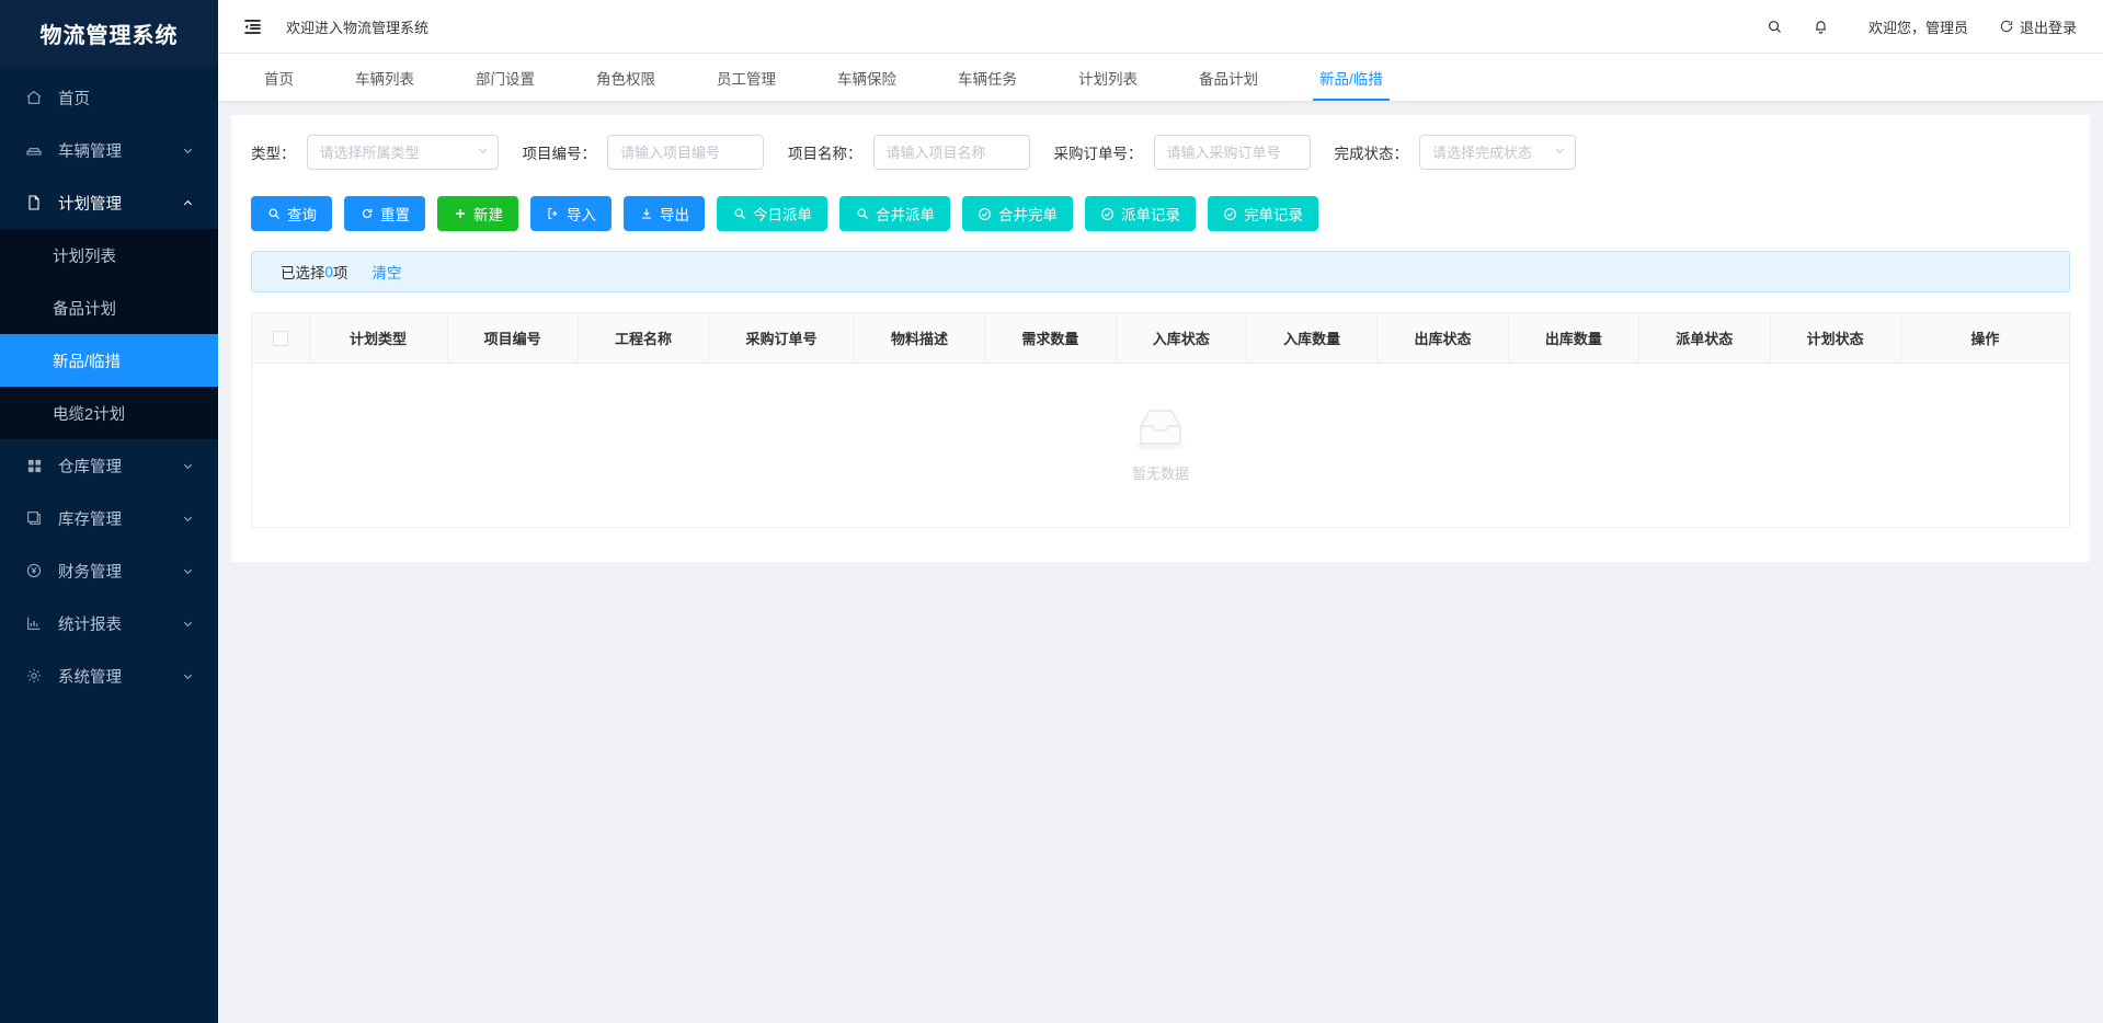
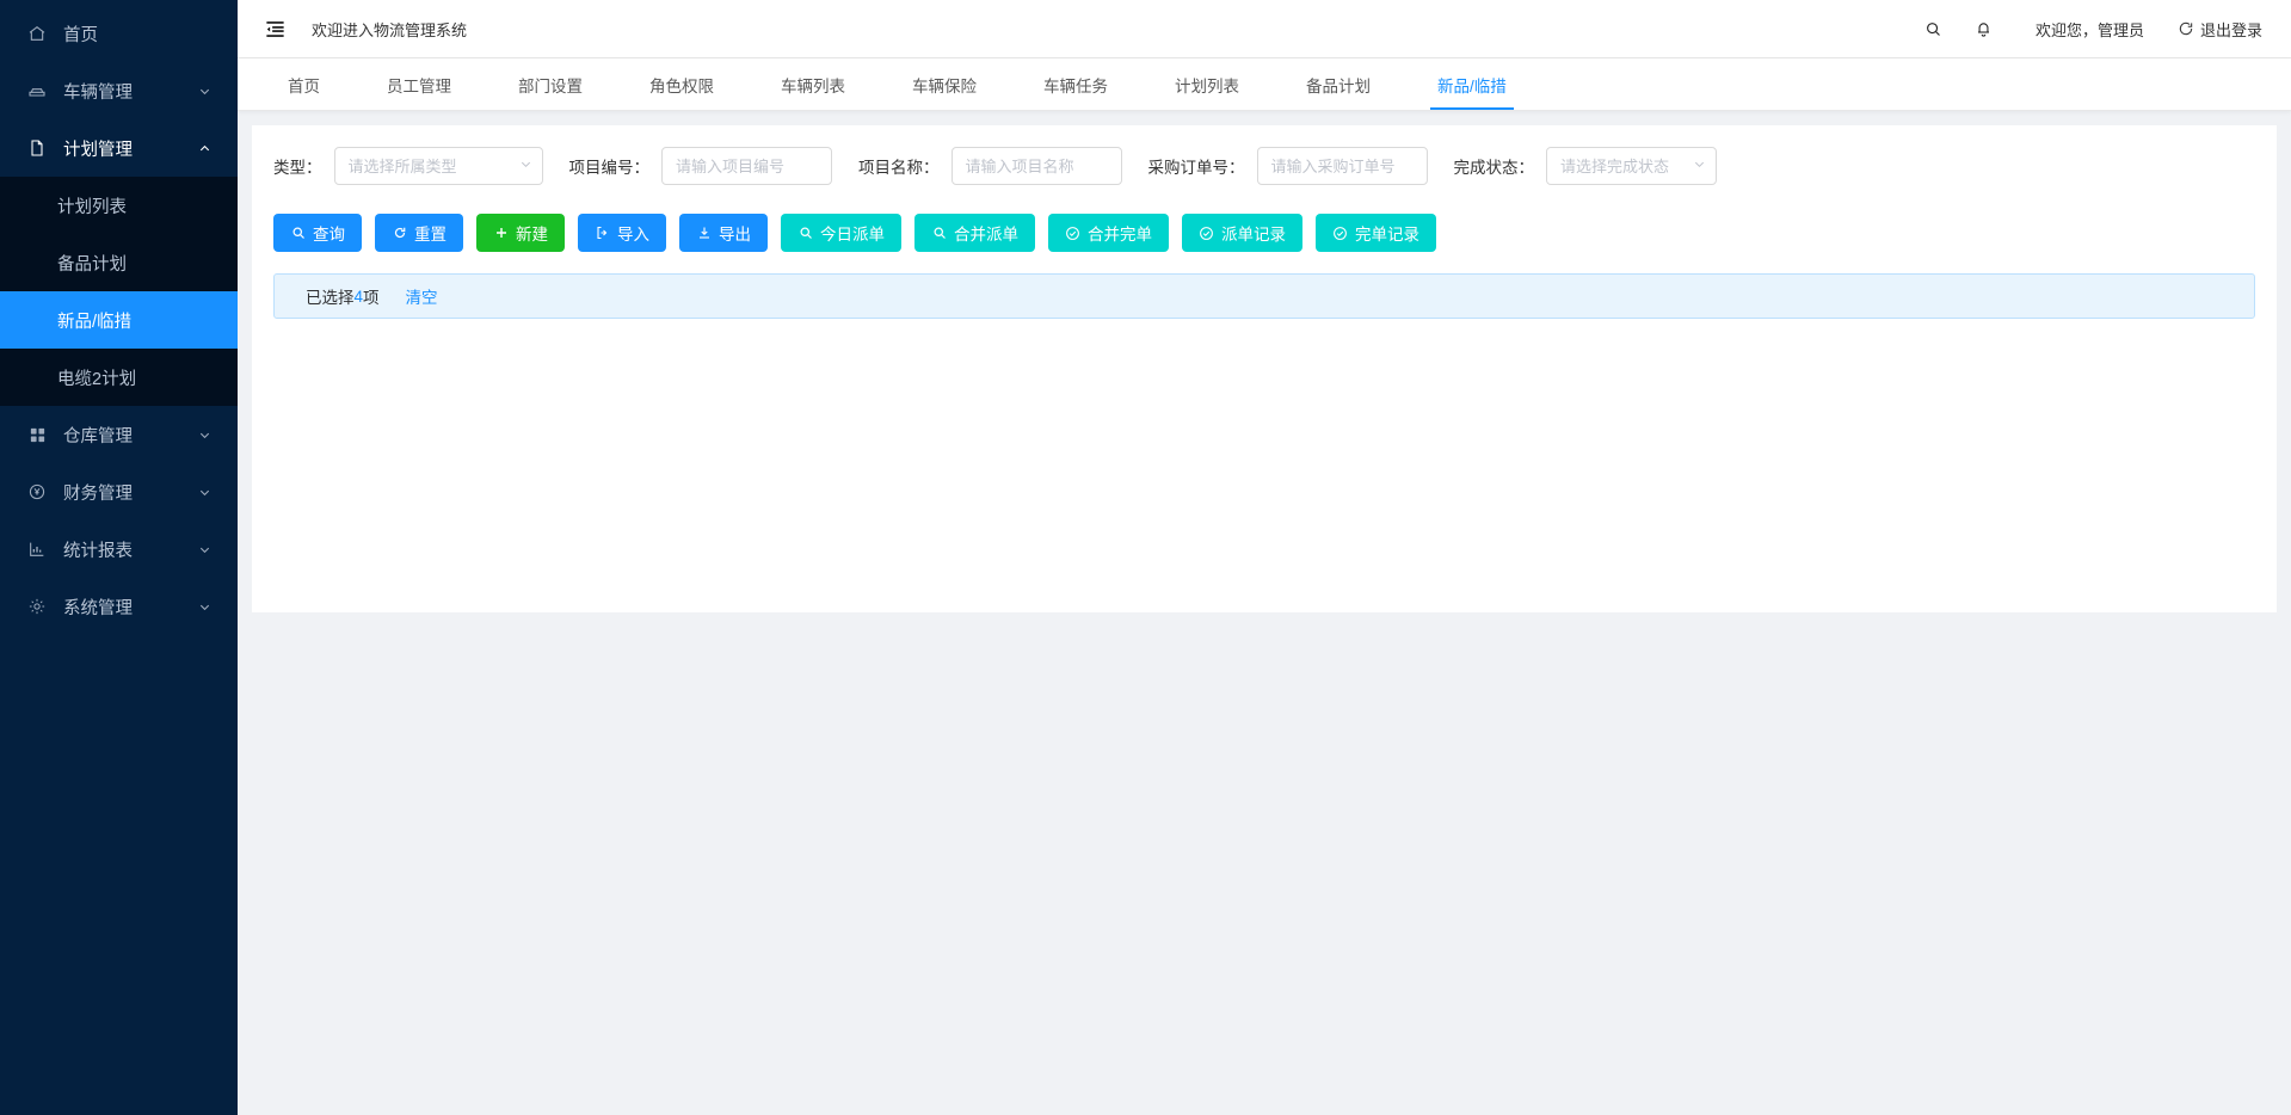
- 物流管理系统
  首页
  车辆管理
  计划管理
  计划列表
  备品计划
  新品/临措
  电缆2计划
  仓库管理
- 库存管理
  财务管理
  统计报表
  系统管理
  欢迎进入物流管理系统
  欢迎您，管理员
  退出登录
  首页
- 车辆列表
+ 员工管理
  部门设置
  角色权限
- 员工管理
+ 车辆列表
  车辆保险
  车辆任务
  计划列表
  备品计划
  新品/临措
  类型：
  请选择所属类型
  项目编号：
  请输入项目编号
  项目名称：
  请输入项目名称
  采购订单号：
  请输入采购订单号
  完成状态：
  请选择完成状态
  查询
  重置
  新建
  导入
  导出
  今日派单
  合并派单
  合并完单
  派单记录
  完单记录
  已选择
- 0
+ 4
  项
  清空
- 	计划类型	项目编号	工程名称	采购订单号	物料描述	需求数量	入库状态	入库数量	出库状态	出库数量	派单状态	计划状态	操作
- 暂无数据
